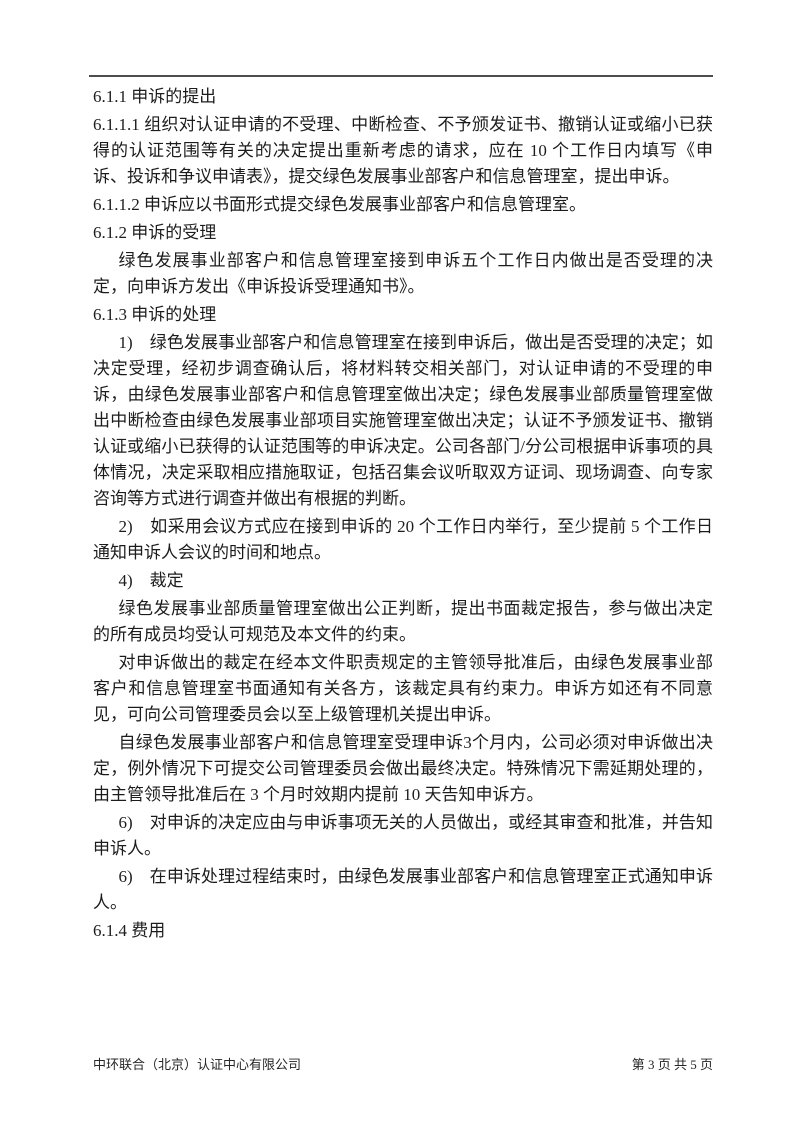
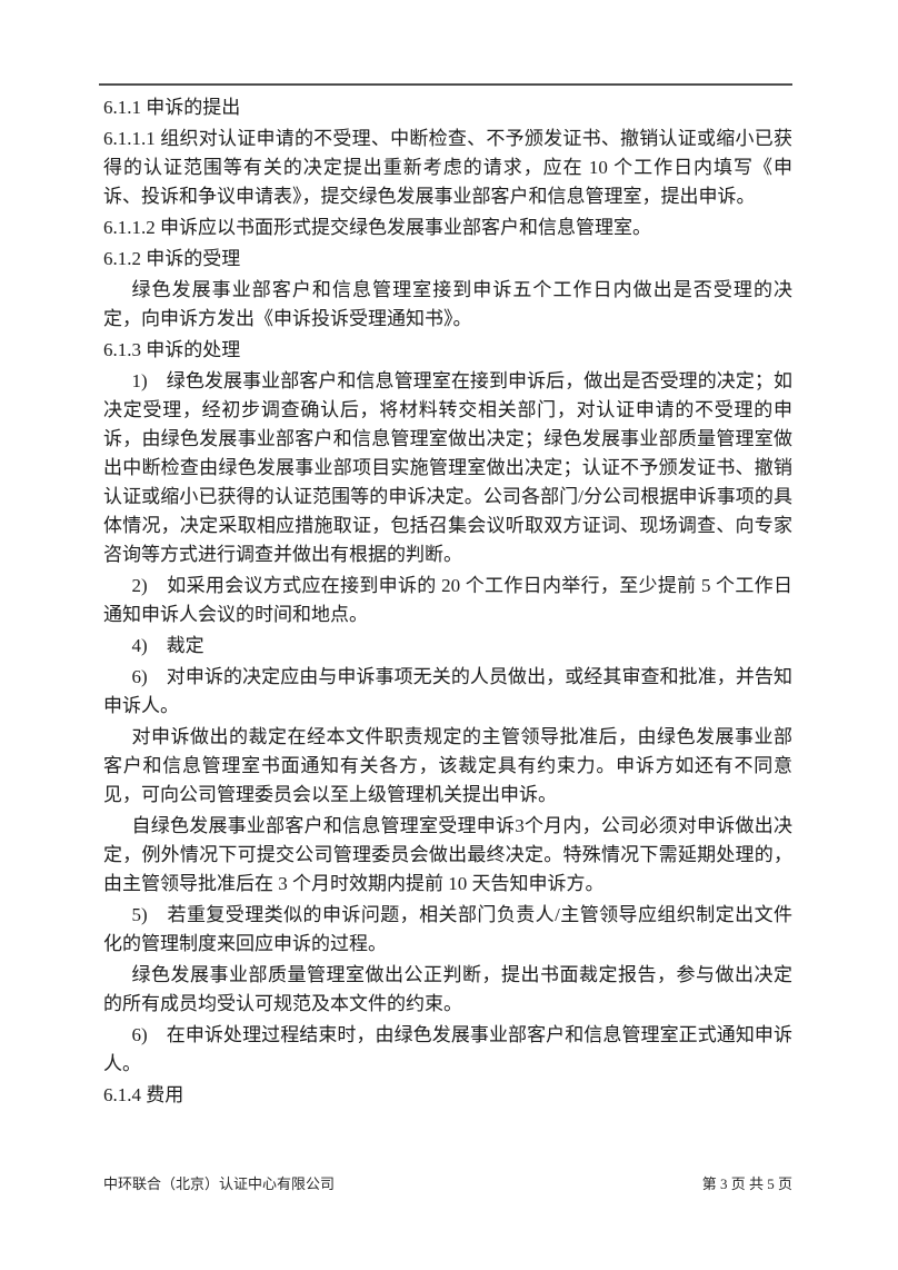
  6.1.1 申诉的提出
  6.1.1.1 组织对认证申请的不受理、中断检查、不予颁发证书、撤销认证或缩小已获得的认证范围等有关的决定提出重新考虑的请求，应在 10 个工作日内填写《申诉、投诉和争议申请表》，提交绿色发展事业部客户和信息管理室，提出申诉。
  6.1.1.2 申诉应以书面形式提交绿色发展事业部客户和信息管理室。
  6.1.2 申诉的受理
  绿色发展事业部客户和信息管理室接到申诉五个工作日内做出是否受理的决定，向申诉方发出《申诉投诉受理通知书》。
  6.1.3 申诉的处理
  1) 绿色发展事业部客户和信息管理室在接到申诉后，做出是否受理的决定；如决定受理，经初步调查确认后，将材料转交相关部门，对认证申请的不受理的申诉，由绿色发展事业部客户和信息管理室做出决定；绿色发展事业部质量管理室做出中断检查由绿色发展事业部项目实施管理室做出决定；认证不予颁发证书、撤销认证或缩小已获得的认证范围等的申诉决定。公司各部门/分公司根据申诉事项的具体情况，决定采取相应措施取证，包括召集会议听取双方证词、现场调查、向专家咨询等方式进行调查并做出有根据的判断。
  2) 如采用会议方式应在接到申诉的 20 个工作日内举行，至少提前 5 个工作日通知申诉人会议的时间和地点。
  4) 裁定
- 绿色发展事业部质量管理室做出公正判断，提出书面裁定报告，参与做出决定的所有成员均受认可规范及本文件的约束。
+ 6) 对申诉的决定应由与申诉事项无关的人员做出，或经其审查和批准，并告知申诉人。
  对申诉做出的裁定在经本文件职责规定的主管领导批准后，由绿色发展事业部客户和信息管理室书面通知有关各方，该裁定具有约束力。申诉方如还有不同意见，可向公司管理委员会以至上级管理机关提出申诉。
  自绿色发展事业部客户和信息管理室受理申诉3个月内，公司必须对申诉做出决定，例外情况下可提交公司管理委员会做出最终决定。特殊情况下需延期处理的，由主管领导批准后在 3 个月时效期内提前 10 天告知申诉方。
+ 5) 若重复受理类似的申诉问题，相关部门负责人/主管领导应组织制定出文件化的管理制度来回应申诉的过程。
- 6) 对申诉的决定应由与申诉事项无关的人员做出，或经其审查和批准，并告知申诉人。
+ 绿色发展事业部质量管理室做出公正判断，提出书面裁定报告，参与做出决定的所有成员均受认可规范及本文件的约束。
  6) 在申诉处理过程结束时，由绿色发展事业部客户和信息管理室正式通知申诉人。
  6.1.4 费用
  中环联合（北京）认证中心有限公司
  第 3 页 共 5 页
